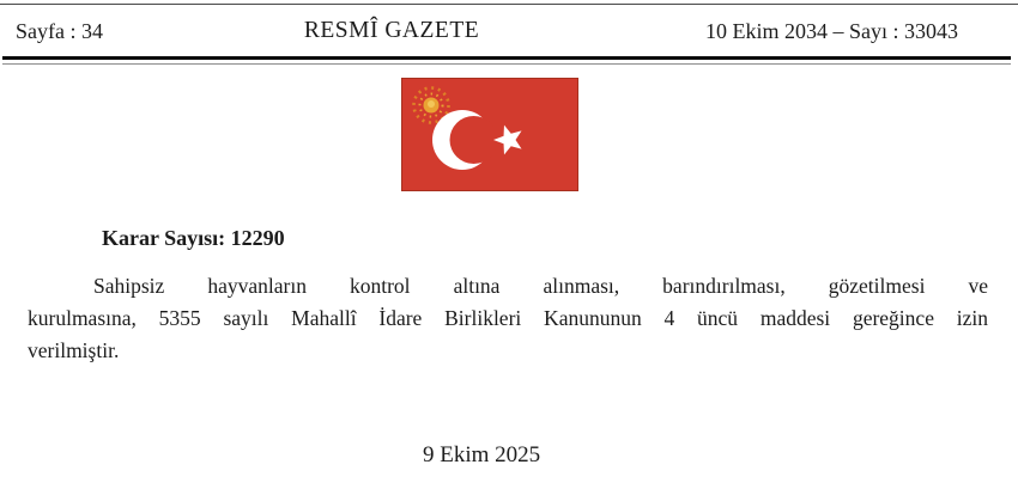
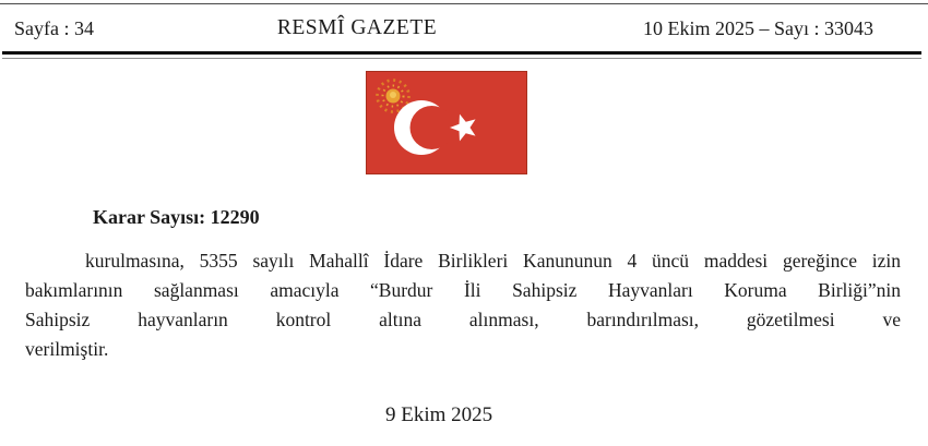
  Sayfa : 34
  RESMÎ GAZETE
- 10 Ekim 2034 – Sayı : 33043
+ 10 Ekim 2025 – Sayı : 33043
  Karar Sayısı: 12290
- Sahipsiz hayvanların kontrol altına alınması, barındırılması, gözetilmesi ve
+ kurulmasına, 5355 sayılı Mahallî İdare Birlikleri Kanununun 4 üncü maddesi gereğince izin
+ bakımlarının sağlanması amacıyla “Burdur İli Sahipsiz Hayvanları Koruma Birliği”nin
- kurulmasına, 5355 sayılı Mahallî İdare Birlikleri Kanununun 4 üncü maddesi gereğince izin
+ Sahipsiz hayvanların kontrol altına alınması, barındırılması, gözetilmesi ve
  verilmiştir.
  9 Ekim 2025
